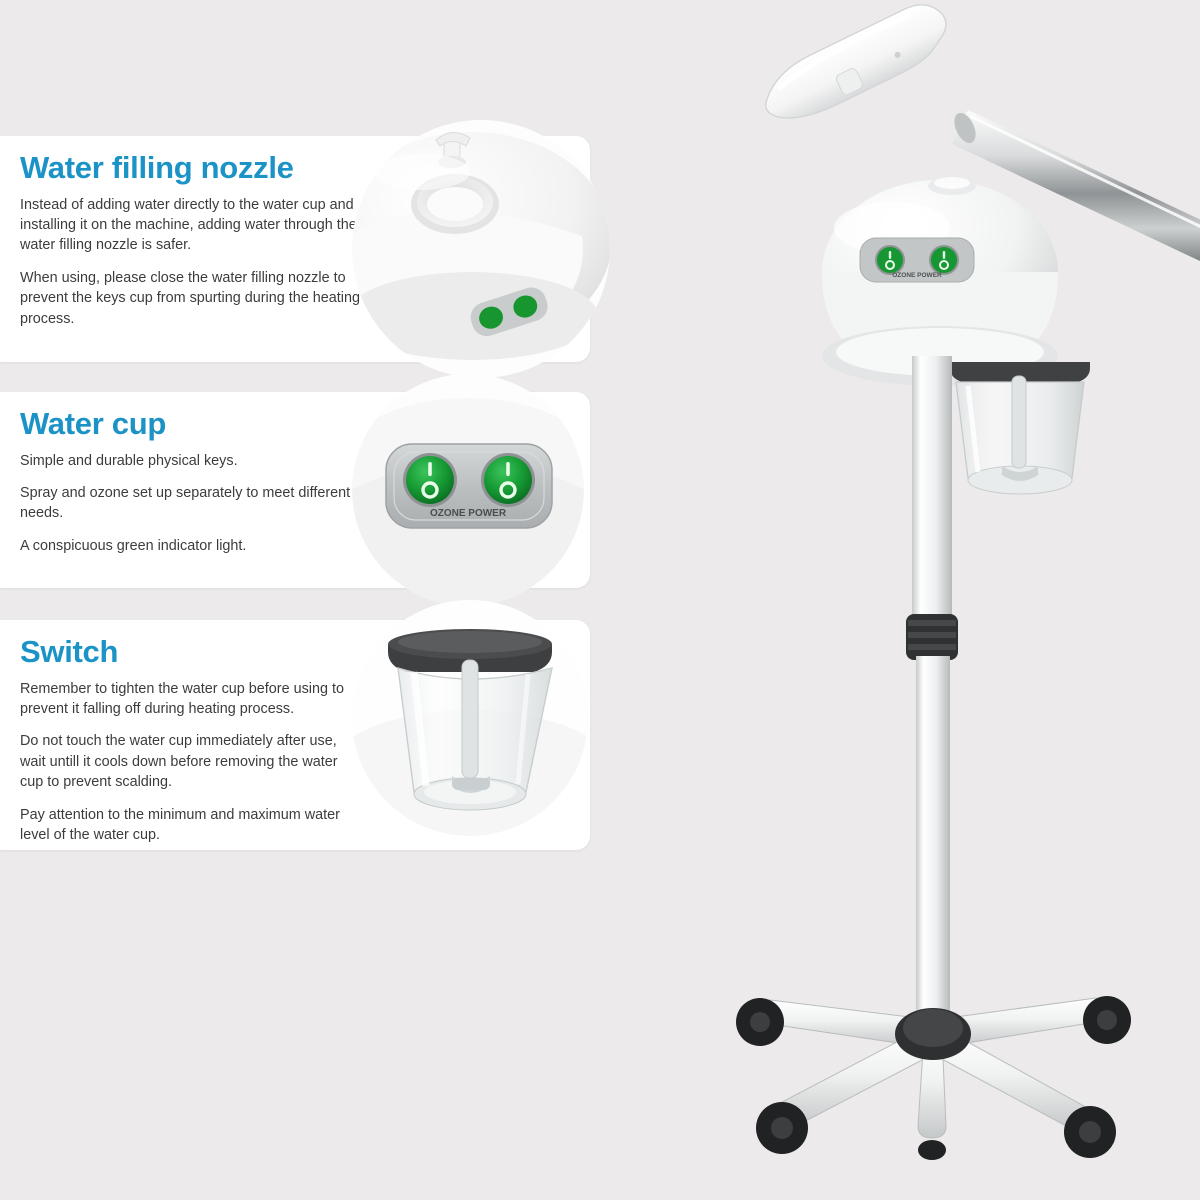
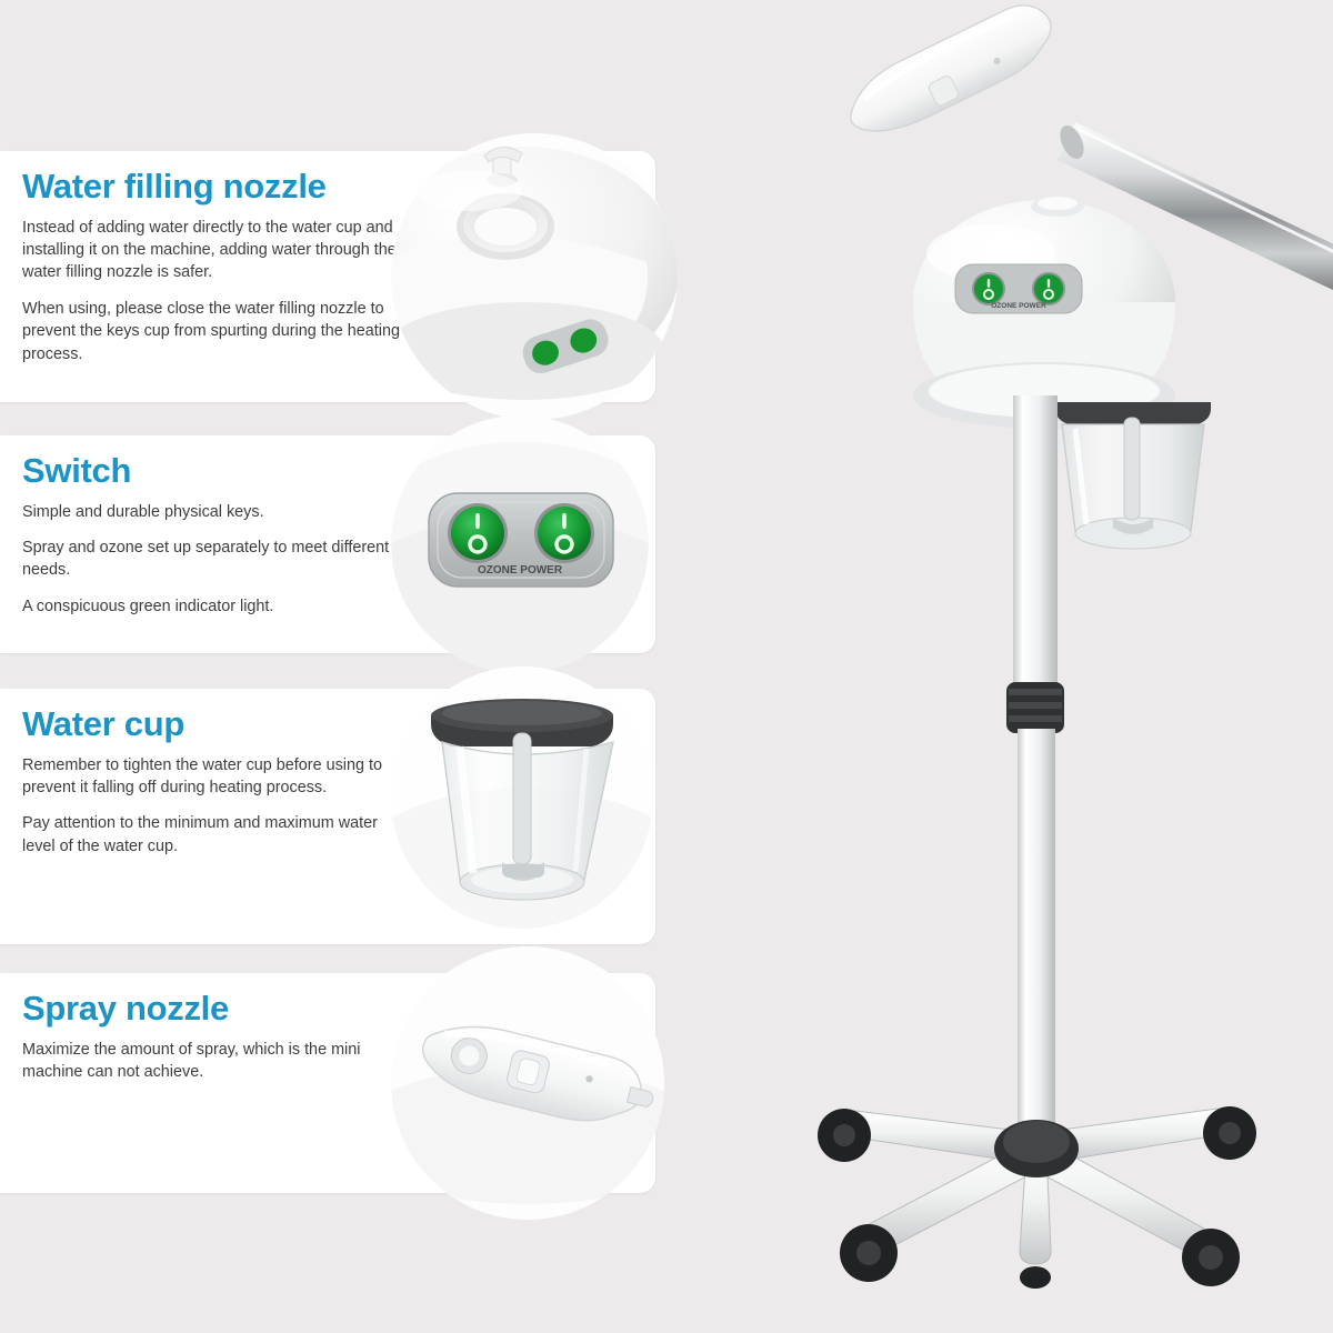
  Water filling nozzle
  Instead of adding water directly to the water cup and installing it on the machine, adding water through the water filling nozzle is safer.
  When using, please close the water filling nozzle to prevent the keys cup from spurting during the heating process.
- Water cup
+ Switch
  Simple and durable physical keys.
  Spray and ozone set up separately to meet different needs.
  A conspicuous green indicator light.
  OZONE POWER
- Switch
+ Water cup
  Remember to tighten the water cup before using to prevent it falling off during heating process.
- Do not touch the water cup immediately after use, wait untill it cools down before removing the water cup to prevent scalding.
  Pay attention to the minimum and maximum water level of the water cup.
+ Spray nozzle
+ Maximize the amount of spray, which is the mini machine can not achieve.
